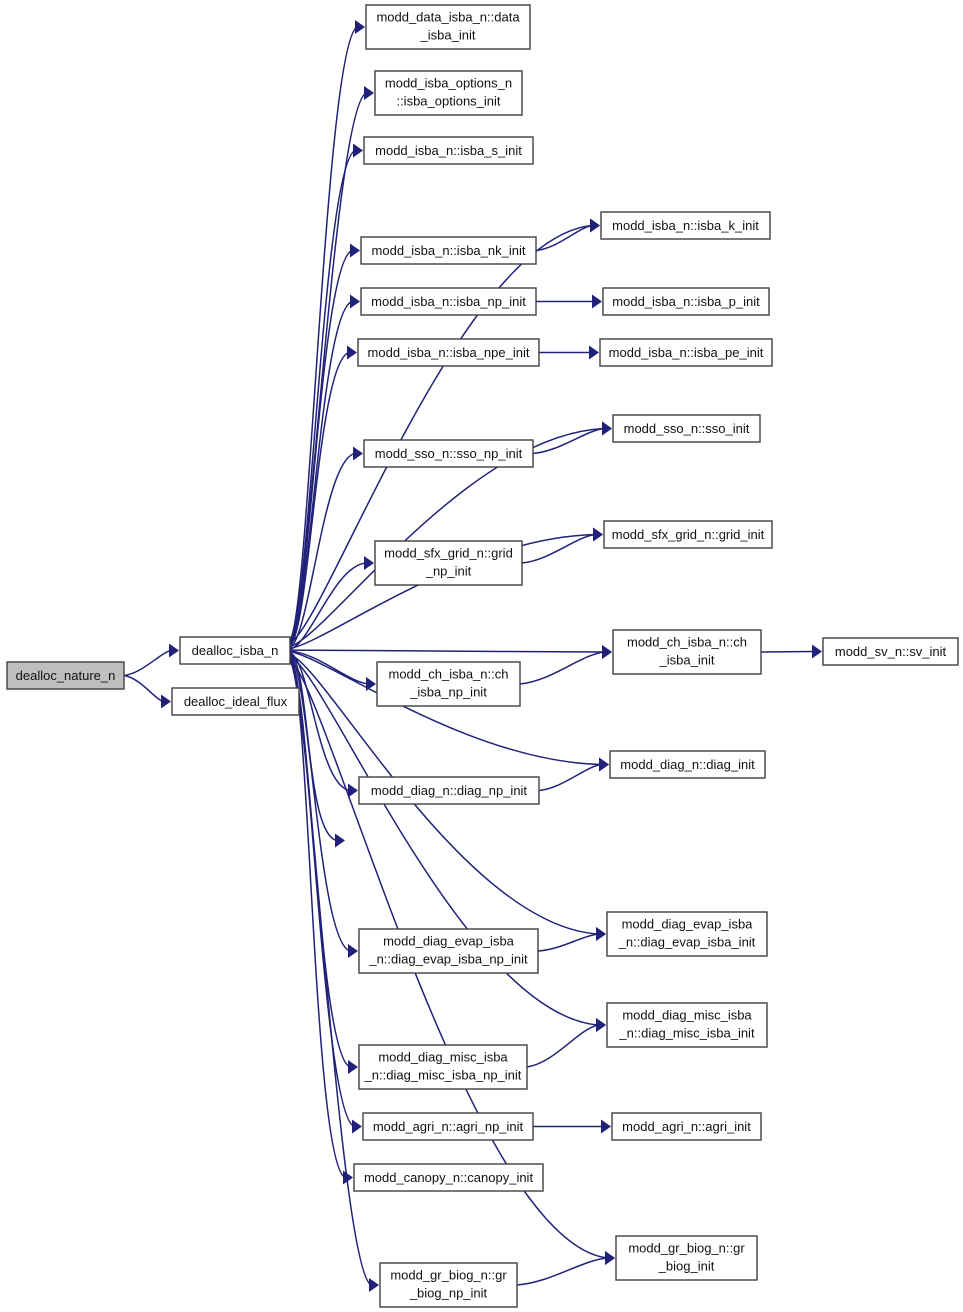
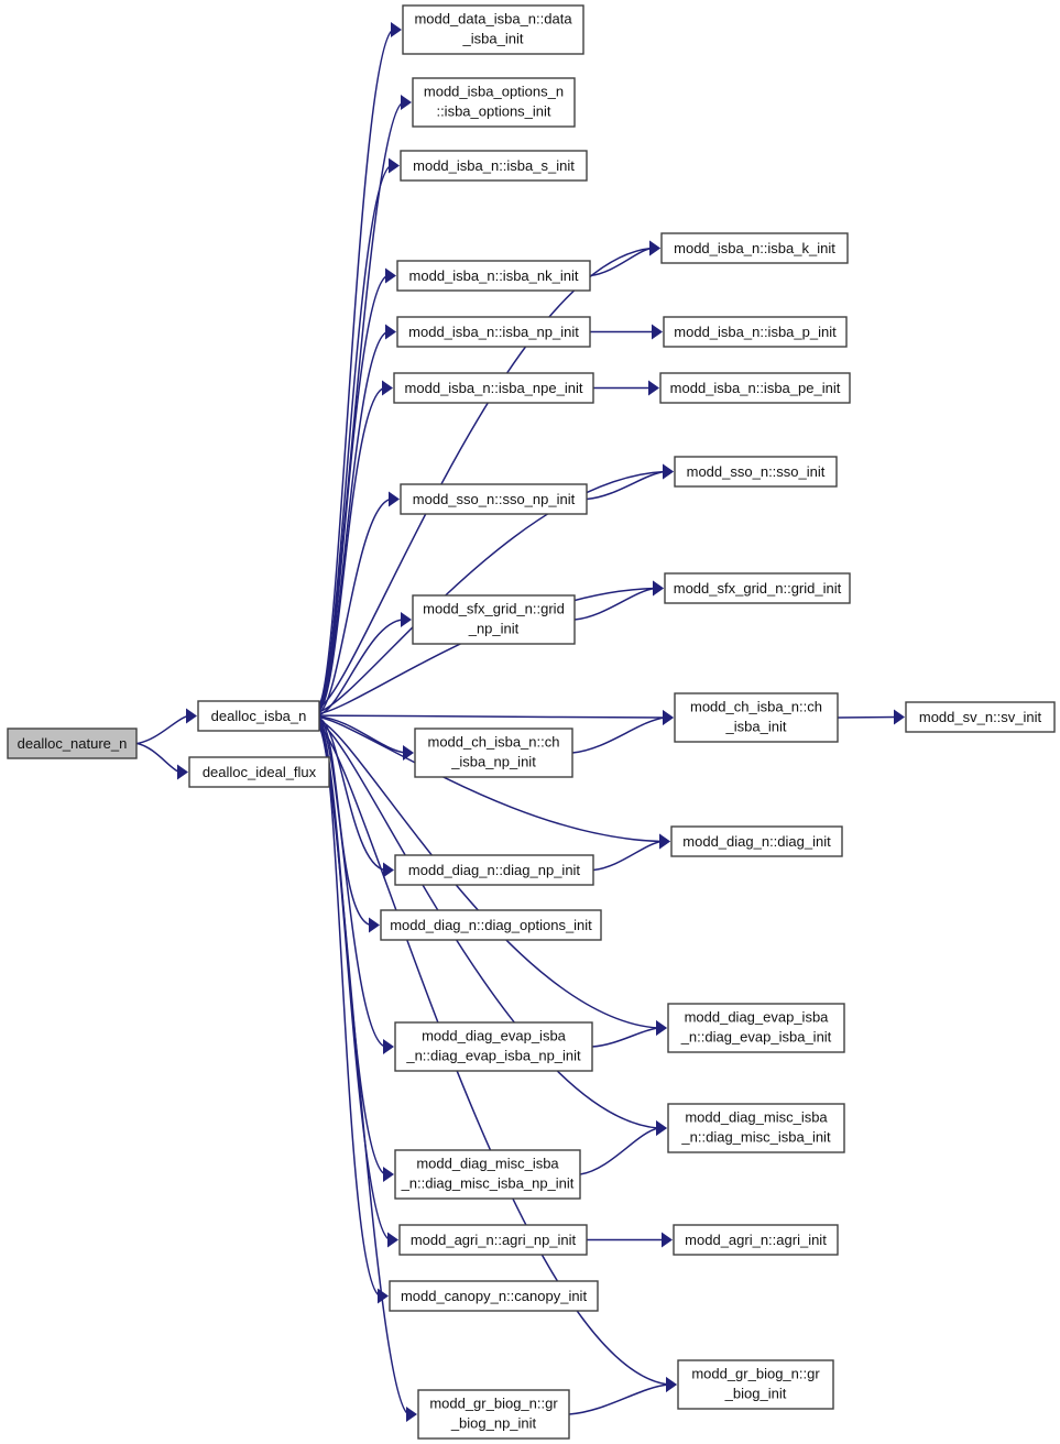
  dealloc_nature_n
  dealloc_isba_n
  dealloc_ideal_flux
  modd_data_isba_n::data
  _isba_init
  modd_isba_options_n
  ::isba_options_init
  modd_isba_n::isba_s_init
  modd_isba_n::isba_nk_init
  modd_isba_n::isba_np_init
  modd_isba_n::isba_npe_init
  modd_isba_n::isba_k_init
  modd_isba_n::isba_p_init
  modd_isba_n::isba_pe_init
  modd_sso_n::sso_np_init
  modd_sso_n::sso_init
  modd_sfx_grid_n::grid
  _np_init
  modd_sfx_grid_n::grid_init
  modd_ch_isba_n::ch
  _isba_np_init
  modd_ch_isba_n::ch
  _isba_init
  modd_sv_n::sv_init
  modd_diag_n::diag_np_init
  modd_diag_n::diag_init
+ modd_diag_n::diag_options_init
  modd_diag_evap_isba
  _n::diag_evap_isba_np_init
  modd_diag_evap_isba
  _n::diag_evap_isba_init
  modd_diag_misc_isba
  _n::diag_misc_isba_np_init
  modd_diag_misc_isba
  _n::diag_misc_isba_init
  modd_agri_n::agri_np_init
  modd_agri_n::agri_init
  modd_canopy_n::canopy_init
  modd_gr_biog_n::gr
  _biog_np_init
  modd_gr_biog_n::gr
  _biog_init
